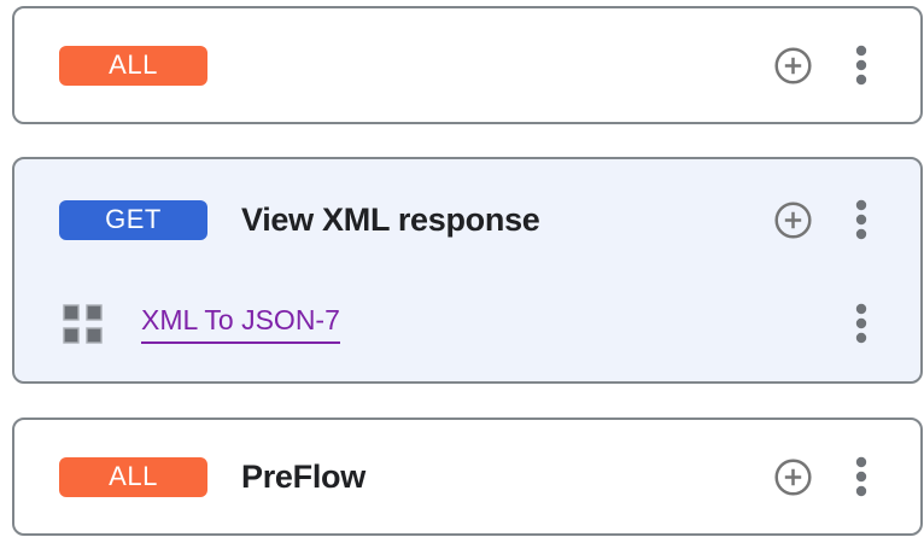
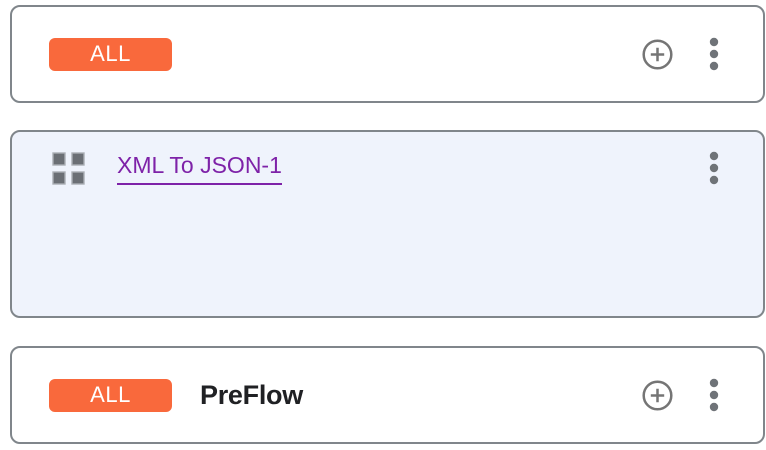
  ALL
- GET
- View XML response
- XML To JSON-7
+ XML To JSON-1
  ALL
  PreFlow
